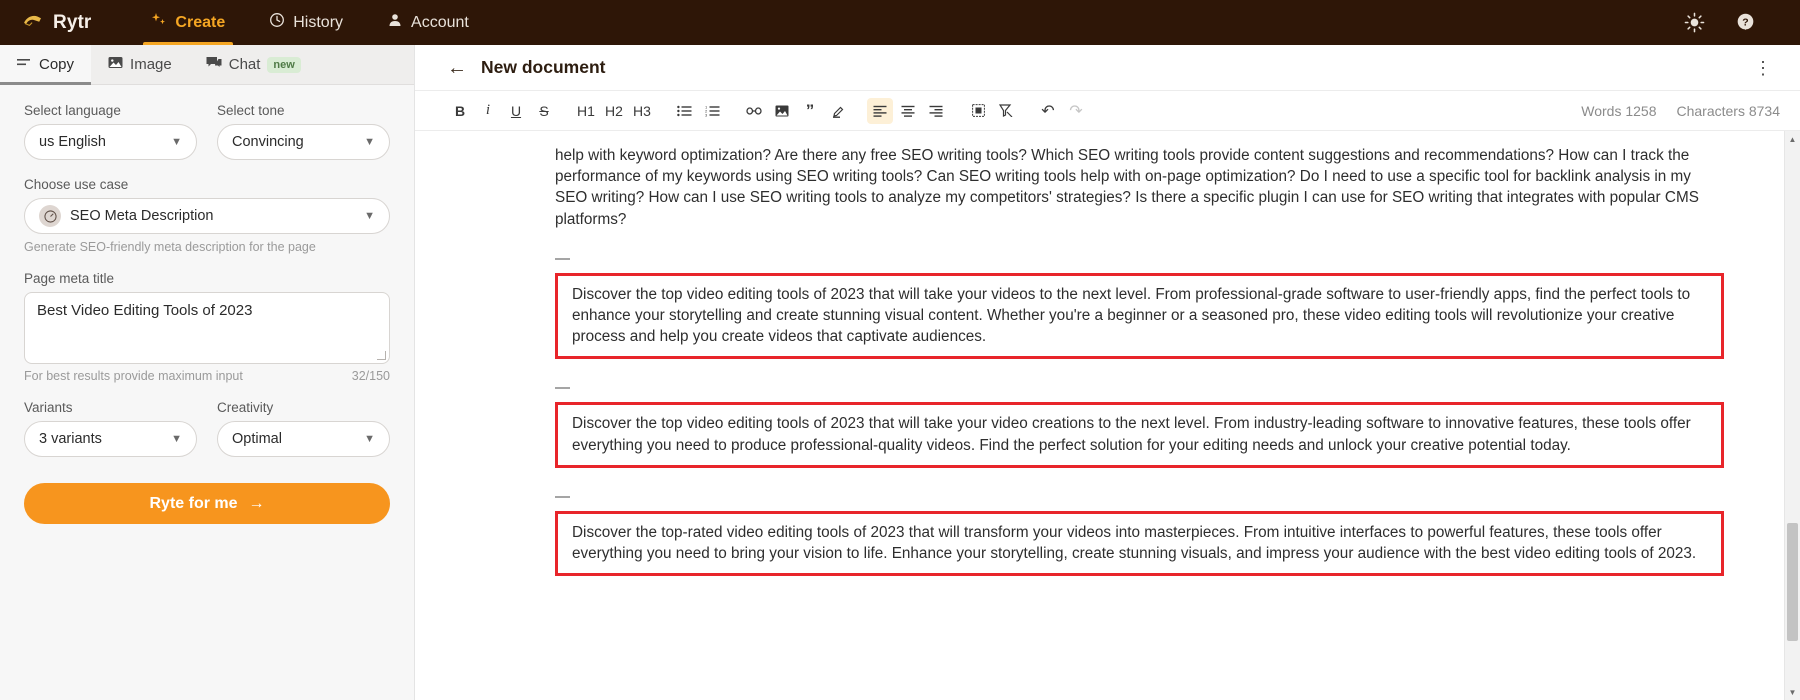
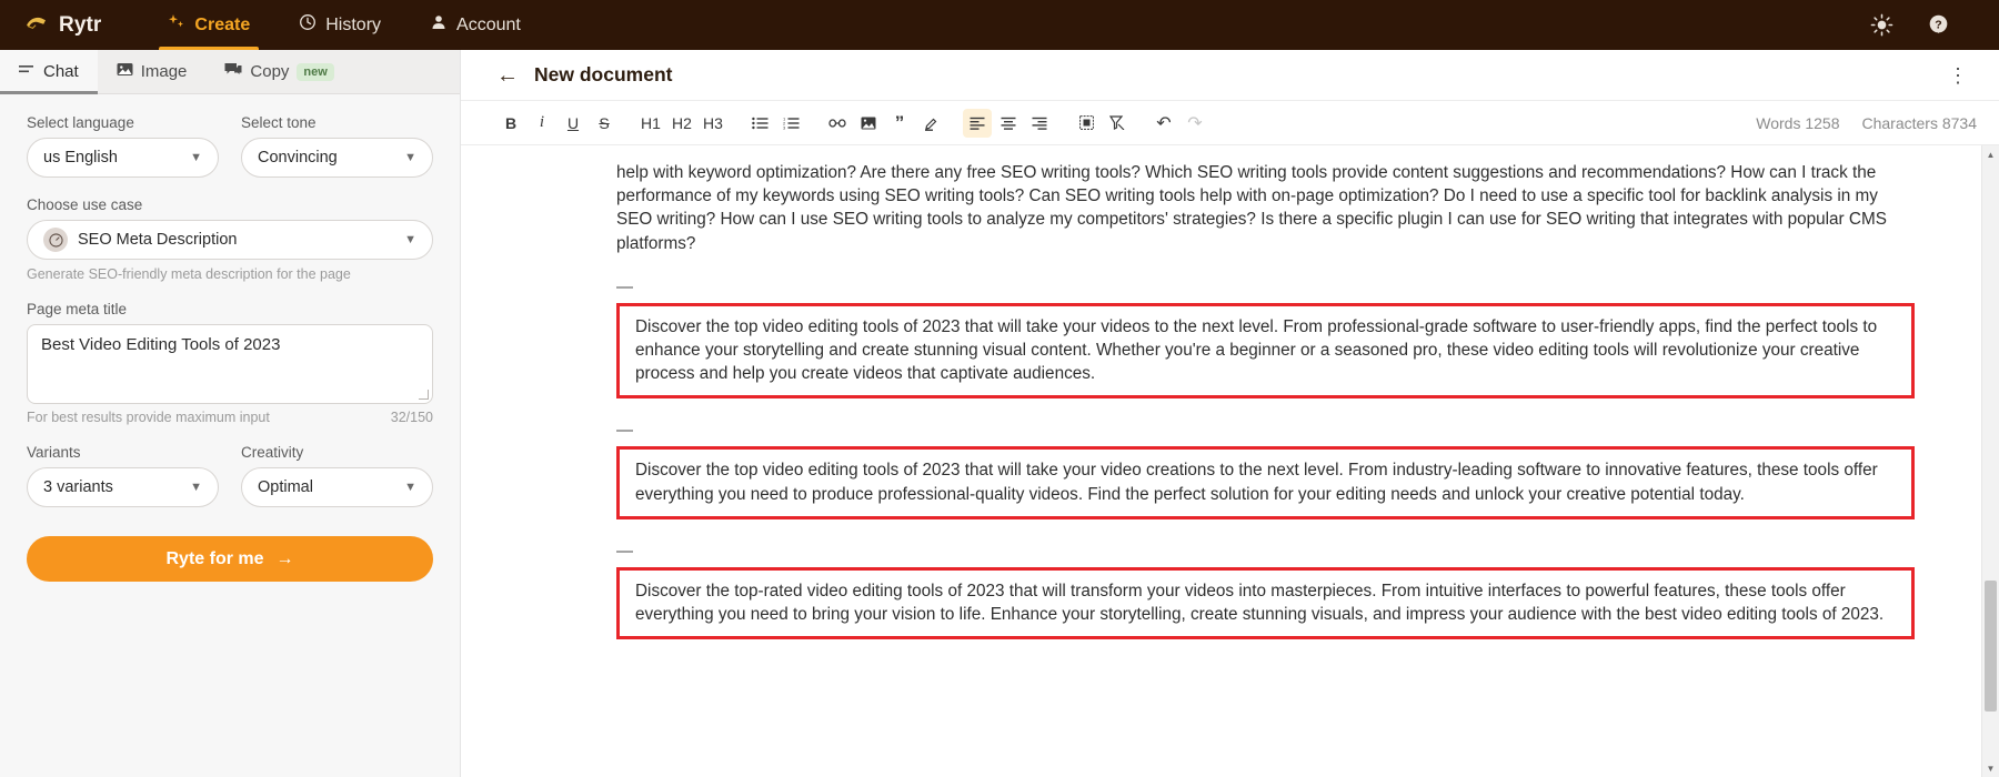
  Rytr
  Create
  History
  Account
  ?
- Copy
+ Chat
  Image
- Chat
+ Copy
  new
  Select language
  us English
  ▼
  Select tone
  Convincing
  ▼
  Choose use case
  SEO Meta Description
  ▼
  Generate SEO-friendly meta description for the page
  Page meta title
  Best Video Editing Tools of 2023
  For best results provide maximum input
  32/150
  Variants
  3 variants
  ▼
  Creativity
  Optimal
  ▼
  Ryte for me
  →
  ←
  New document
  ⋮
  B
  i
  U
  S
  H1
  H2
  H3
  ”
  ↶
  ↷
  Words 1258
  Characters 8734
  help with keyword optimization? Are there any free SEO writing tools? Which SEO writing tools provide content suggestions and recommendations? How can I track the performance of my keywords using SEO writing tools? Can SEO writing tools help with on-page optimization? Do I need to use a specific tool for backlink analysis in my SEO writing? How can I use SEO writing tools to analyze my competitors' strategies? Is there a specific plugin I can use for SEO writing that integrates with popular CMS platforms?
  —
  Discover the top video editing tools of 2023 that will take your videos to the next level. From professional-grade software to user-friendly apps, find the perfect tools to enhance your storytelling and create stunning visual content. Whether you're a beginner or a seasoned pro, these video editing tools will revolutionize your creative process and help you create videos that captivate audiences.
  —
  Discover the top video editing tools of 2023 that will take your video creations to the next level. From industry-leading software to innovative features, these tools offer everything you need to produce professional-quality videos. Find the perfect solution for your editing needs and unlock your creative potential today.
  —
  Discover the top-rated video editing tools of 2023 that will transform your videos into masterpieces. From intuitive interfaces to powerful features, these tools offer everything you need to bring your vision to life. Enhance your storytelling, create stunning visuals, and impress your audience with the best video editing tools of 2023.
  ▲
  ▼
